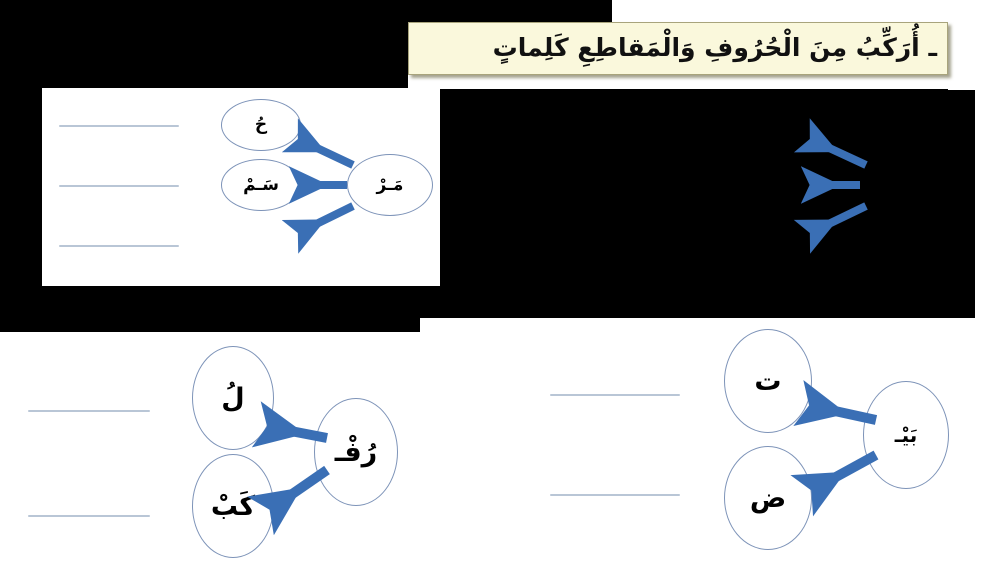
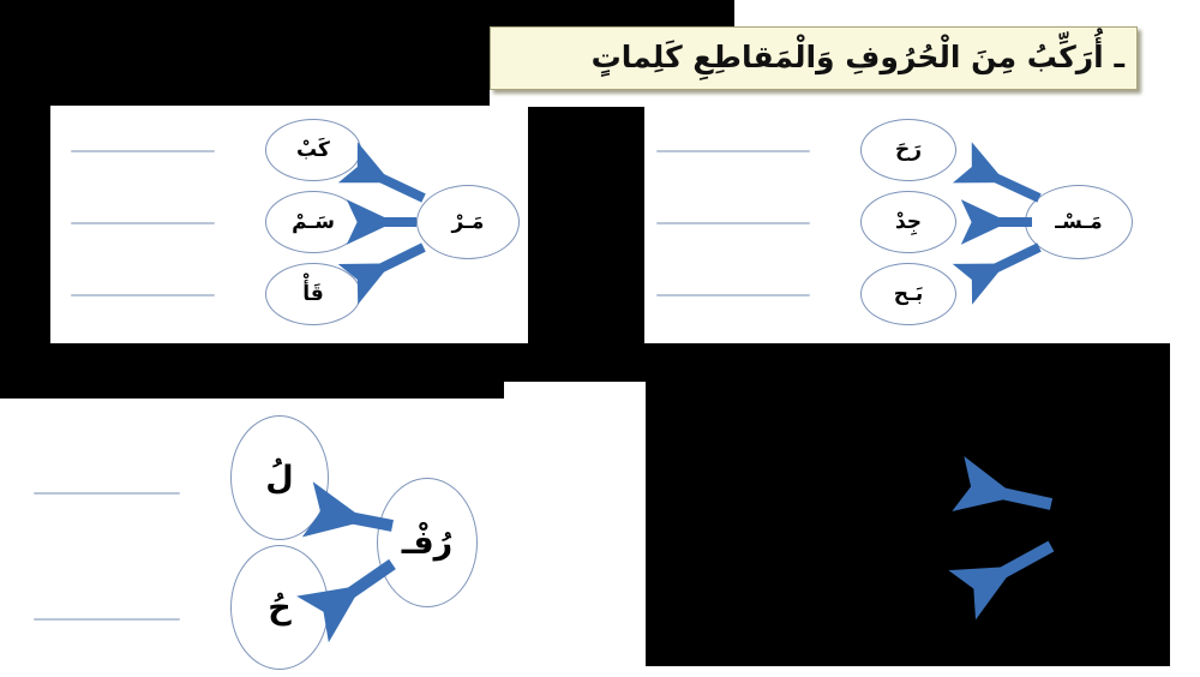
  ـ أُرَكِّبُ مِنَ الْحُرُوفِ وَالْمَقاطِعِ كَلِماتٍ
- حُ
+ كَبْ
  سَـمْ
+ قَأْ
  مَـرْ
+ رَحَ
+ جِدْ
+ بَـح
+ مَـسْـ
  لُ
- كَبْ
+ حُ
  رُفْـ
- ت
- ض
- بَيْـ
